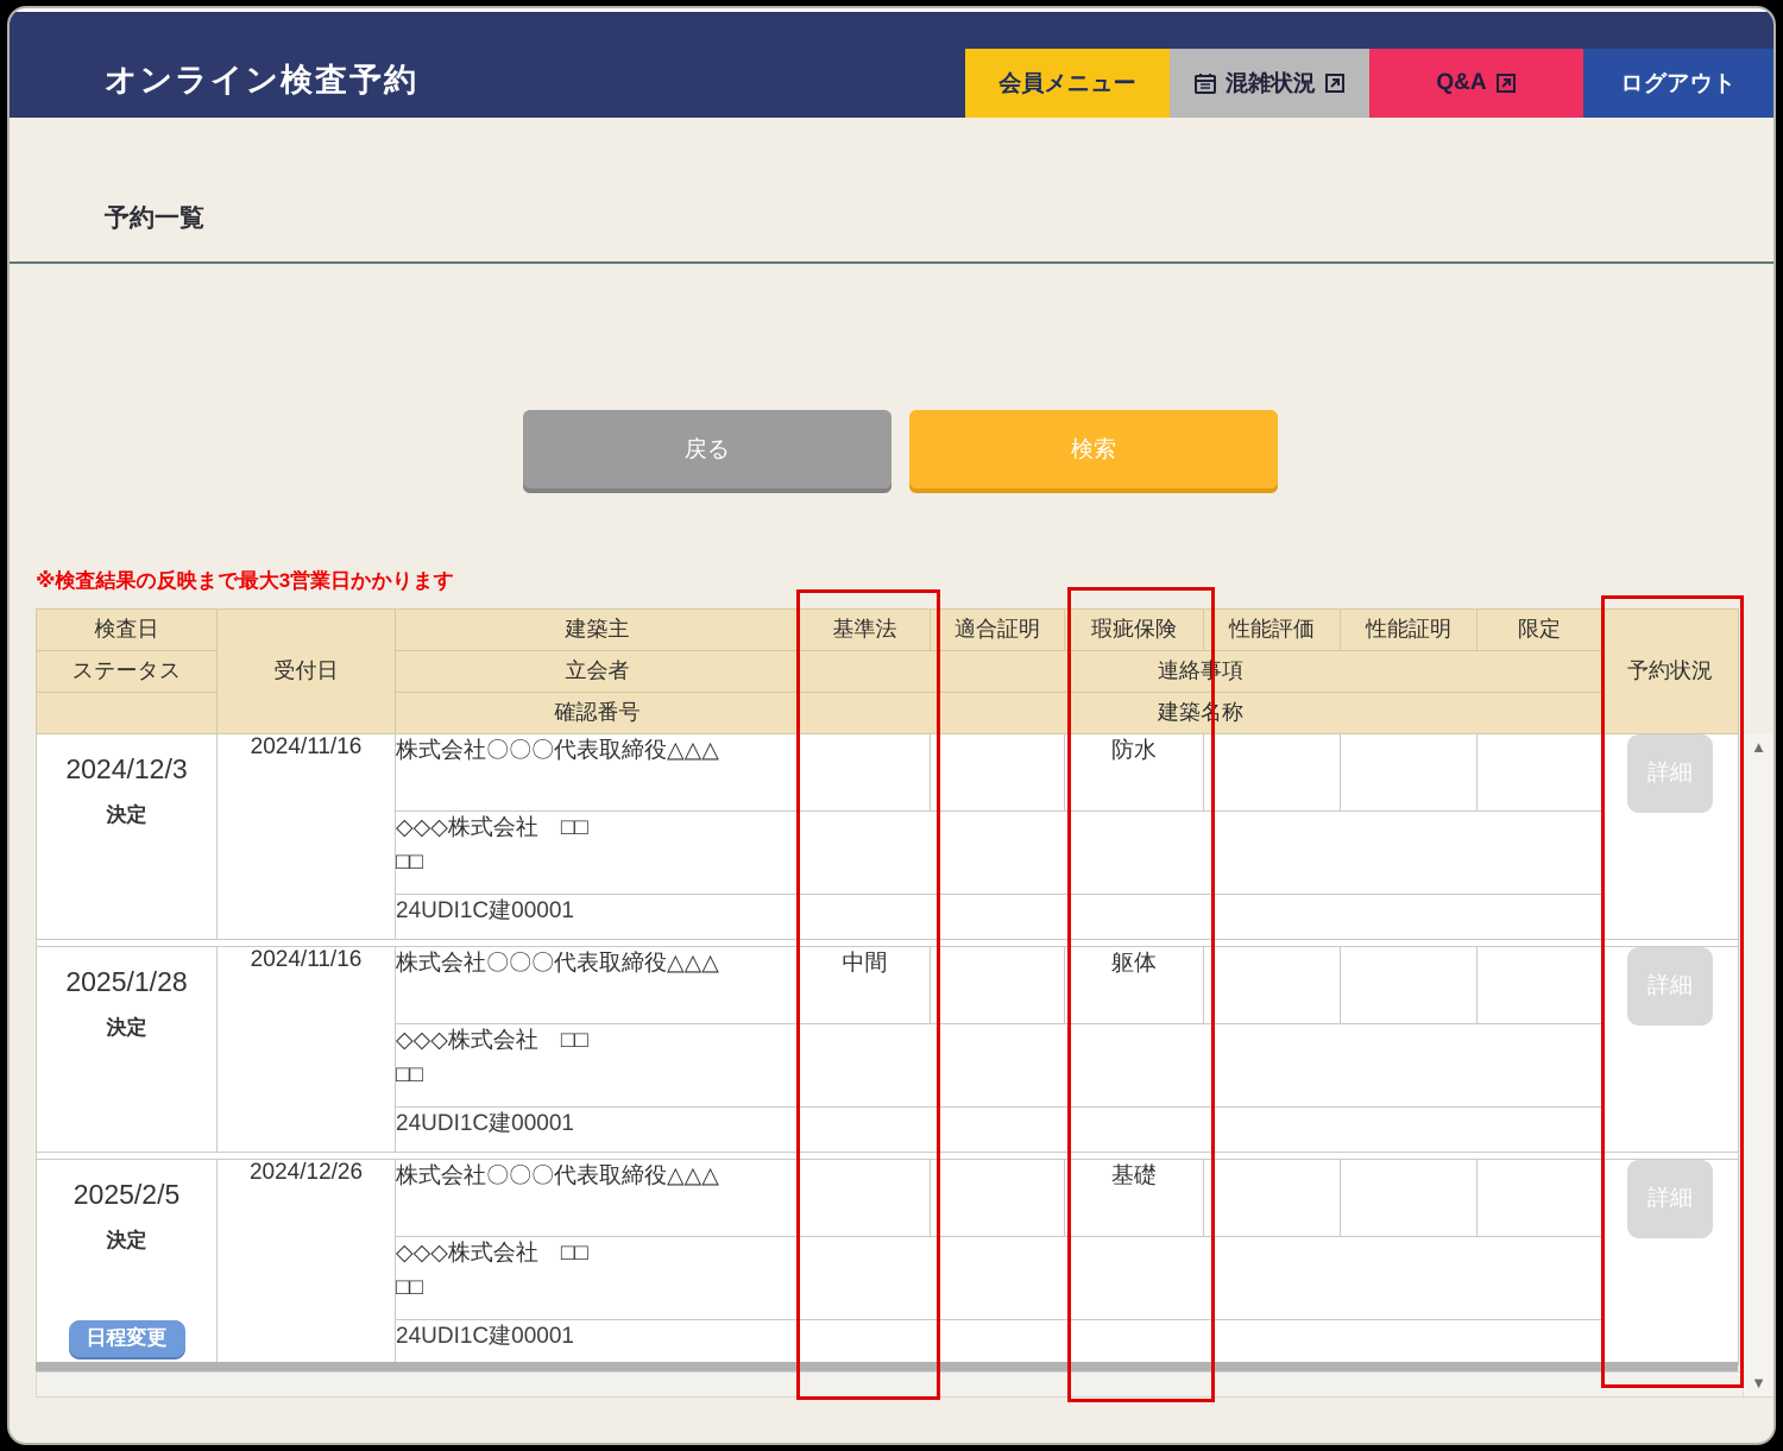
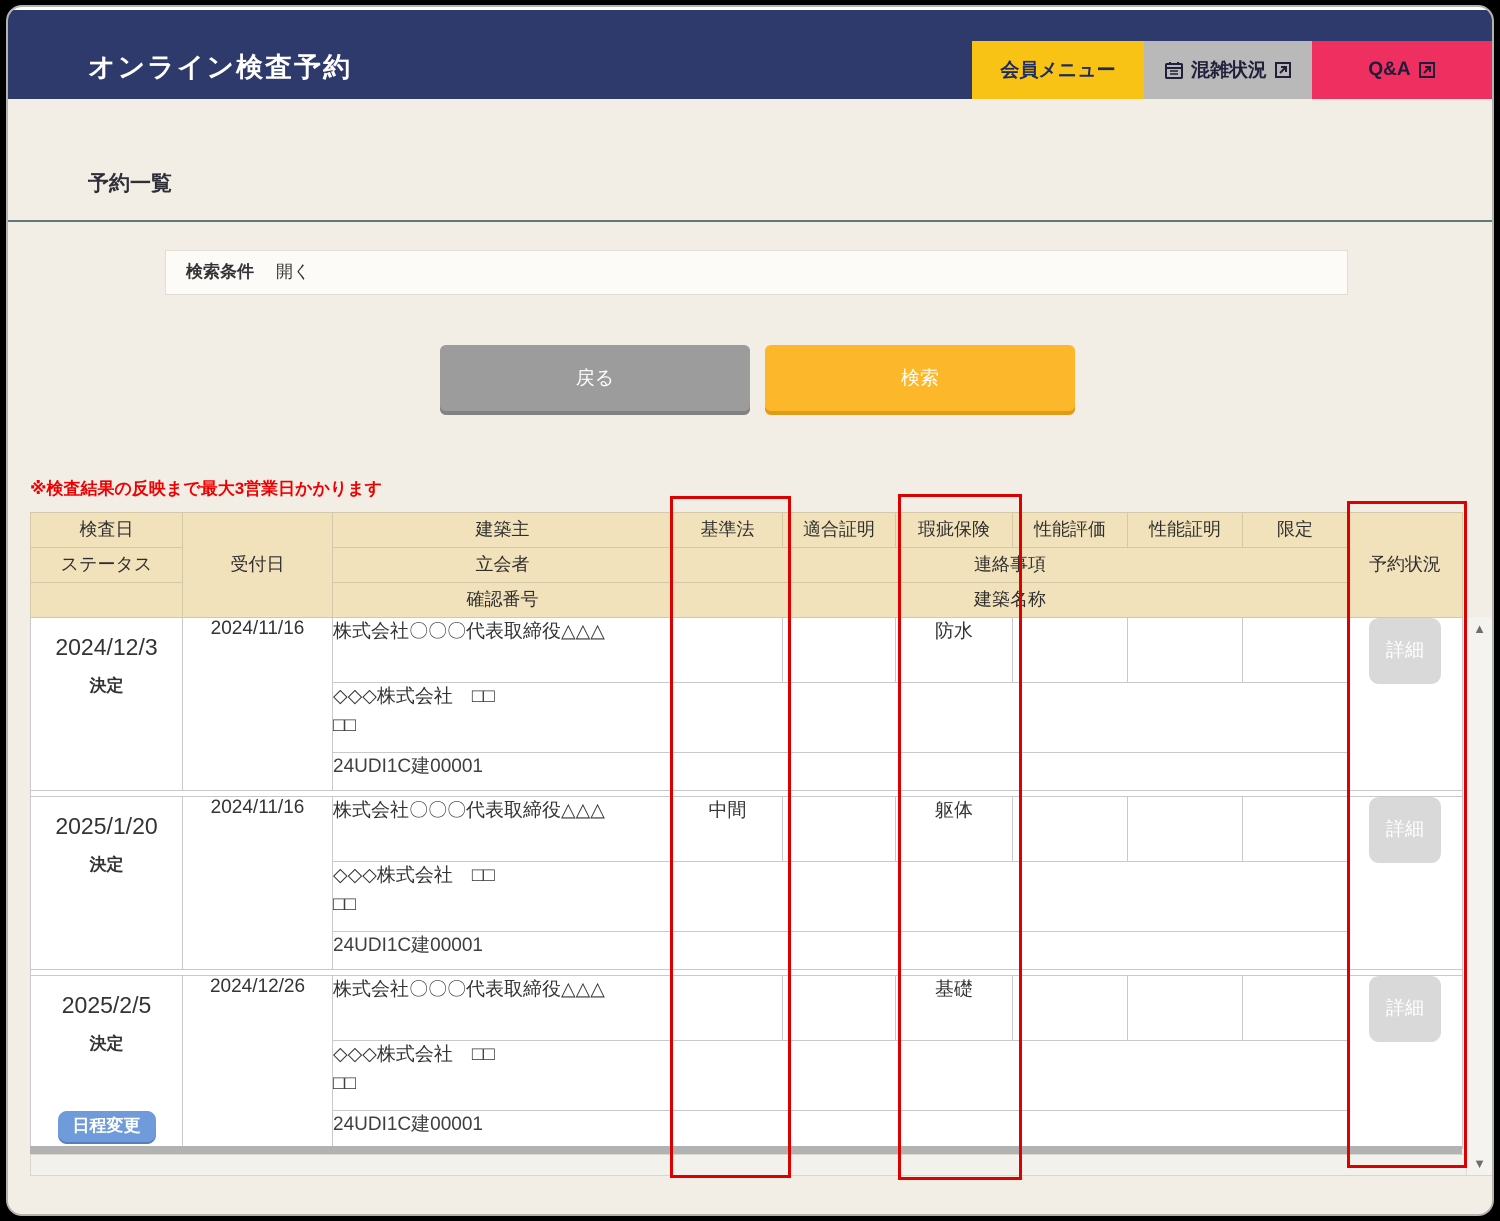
  オンライン検査予約
  会員メニュー
  混雑状況
  Q&A
- ログアウト
  予約一覧
+ 検索条件
+ 開く
  戻る
  検索
  ※検査結果の反映まで最大3営業日かかります
  検査日	受付日	建築主	基準法	適合証明	瑕疵保険	性能評価	性能証明	限定	予約状況
  ステータス	立会者	連絡事項
  	確認番号	建築名称
  2024/12/3 決定	2024/11/16	株式会社〇〇〇代表取締役△△△			防水				詳細
  ◇◇◇株式会社 □□ □□
  24UDI1C建00001
- 2025/1/28 決定	2024/11/16	株式会社〇〇〇代表取締役△△△	中間		躯体				詳細
+ 2025/1/20 決定	2024/11/16	株式会社〇〇〇代表取締役△△△	中間		躯体				詳細
  ◇◇◇株式会社 □□ □□
  24UDI1C建00001
  2025/2/5 決定 日程変更	2024/12/26	株式会社〇〇〇代表取締役△△△			基礎				詳細
  ◇◇◇株式会社 □□ □□
  24UDI1C建00001
  ▲
  ▼
